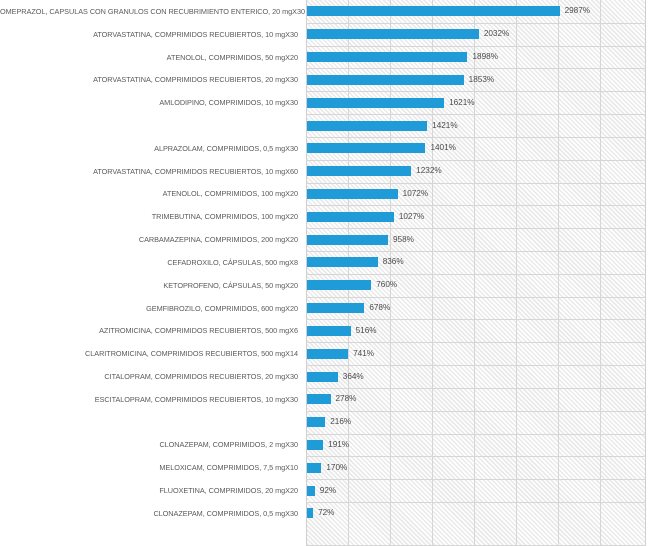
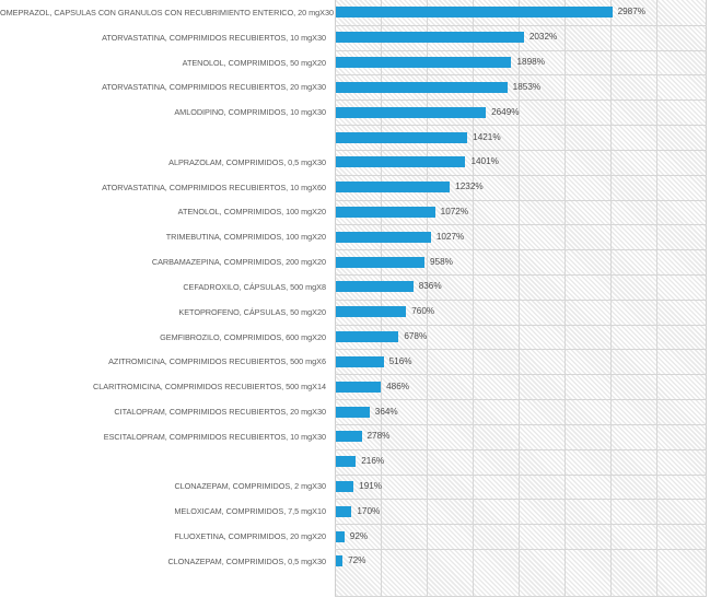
  OMEPRAZOL, CAPSULAS CON GRANULOS CON RECUBRIMIENTO ENTERICO, 20 mgX30
  ATORVASTATINA, COMPRIMIDOS RECUBIERTOS, 10 mgX30
  ATENOLOL, COMPRIMIDOS, 50 mgX20
  ATORVASTATINA, COMPRIMIDOS RECUBIERTOS, 20 mgX30
  AMLODIPINO, COMPRIMIDOS, 10 mgX30
  ALPRAZOLAM, COMPRIMIDOS, 0,5 mgX30
  ATORVASTATINA, COMPRIMIDOS RECUBIERTOS, 10 mgX60
  ATENOLOL, COMPRIMIDOS, 100 mgX20
  TRIMEBUTINA, COMPRIMIDOS, 100 mgX20
  CARBAMAZEPINA, COMPRIMIDOS, 200 mgX20
  CEFADROXILO, CÁPSULAS, 500 mgX8
  KETOPROFENO, CÁPSULAS, 50 mgX20
  GEMFIBROZILO, COMPRIMIDOS, 600 mgX20
  AZITROMICINA, COMPRIMIDOS RECUBIERTOS, 500 mgX6
  CLARITROMICINA, COMPRIMIDOS RECUBIERTOS, 500 mgX14
  CITALOPRAM, COMPRIMIDOS RECUBIERTOS, 20 mgX30
  ESCITALOPRAM, COMPRIMIDOS RECUBIERTOS, 10 mgX30
  CLONAZEPAM, COMPRIMIDOS, 2 mgX30
  MELOXICAM, COMPRIMIDOS, 7,5 mgX10
  FLUOXETINA, COMPRIMIDOS, 20 mgX20
  CLONAZEPAM, COMPRIMIDOS, 0,5 mgX30
  2987%
  2032%
  1898%
  1853%
- 1621%
+ 2649%
  1421%
  1401%
  1232%
  1072%
  1027%
  958%
  836%
  760%
  678%
  516%
- 741%
+ 486%
  364%
  278%
  216%
  191%
  170%
  92%
  72%
